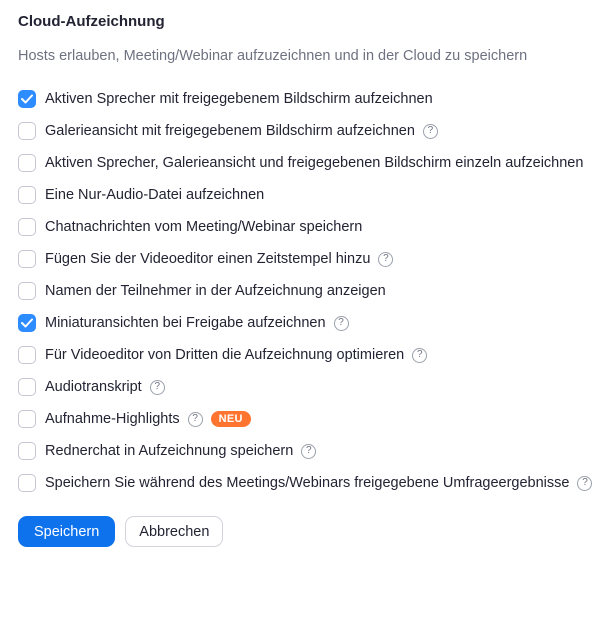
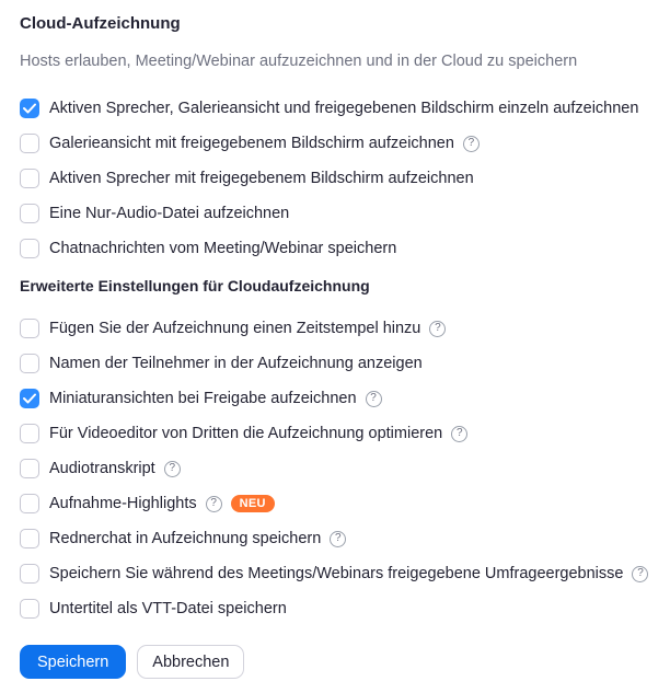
  Cloud-Aufzeichnung
  Hosts erlauben, Meeting/Webinar aufzuzeichnen und in der Cloud zu speichern
- Aktiven Sprecher mit freigegebenem Bildschirm aufzeichnen
+ Aktiven Sprecher, Galerieansicht und freigegebenen Bildschirm einzeln aufzeichnen
  Galerieansicht mit freigegebenem Bildschirm aufzeichnen
  ?
- Aktiven Sprecher, Galerieansicht und freigegebenen Bildschirm einzeln aufzeichnen
+ Aktiven Sprecher mit freigegebenem Bildschirm aufzeichnen
  Eine Nur-Audio-Datei aufzeichnen
  Chatnachrichten vom Meeting/Webinar speichern
+ Erweiterte Einstellungen für Cloudaufzeichnung
- Fügen Sie der Videoeditor einen Zeitstempel hinzu
+ Fügen Sie der Aufzeichnung einen Zeitstempel hinzu
  ?
  Namen der Teilnehmer in der Aufzeichnung anzeigen
  Miniaturansichten bei Freigabe aufzeichnen
  ?
  Für Videoeditor von Dritten die Aufzeichnung optimieren
  ?
  Audiotranskript
  ?
  Aufnahme-Highlights
  ?
  NEU
  Rednerchat in Aufzeichnung speichern
  ?
  Speichern Sie während des Meetings/Webinars freigegebene Umfrageergebnisse
  ?
+ Untertitel als VTT-Datei speichern
  Speichern
  Abbrechen
